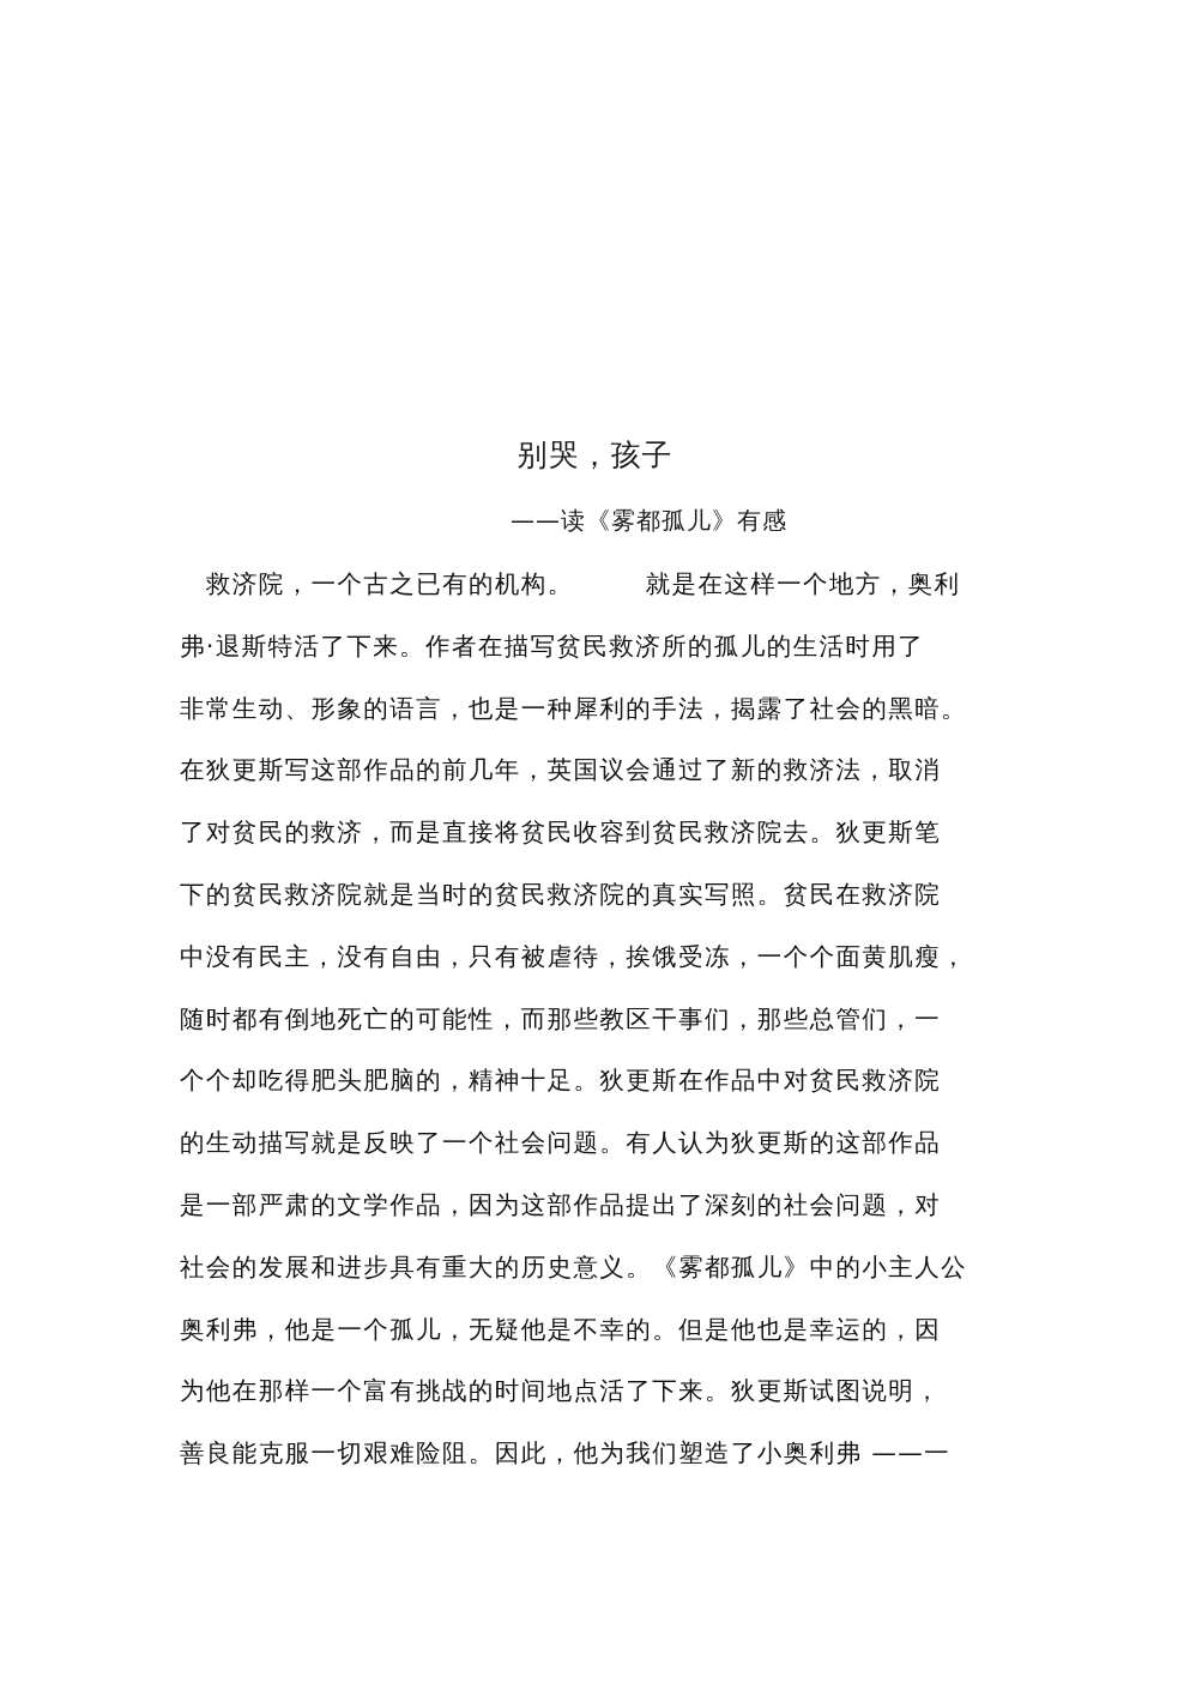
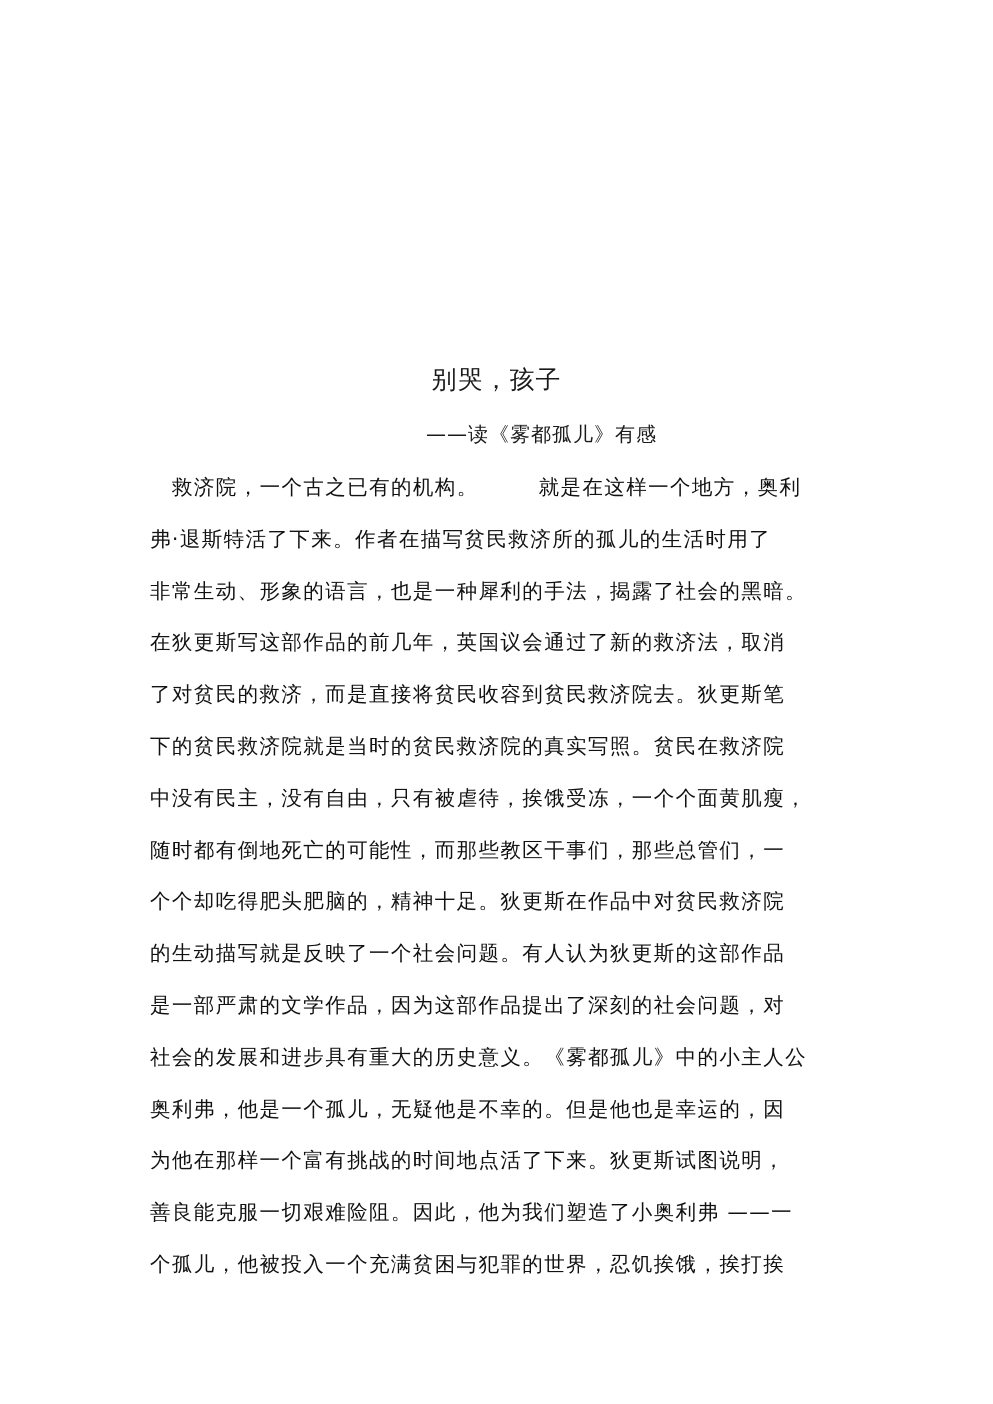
  别哭，孩子
  ——读《雾都孤儿》有感
  救济院，一个古之已有的机构。 就是在这样一个地方，奥利
  弗·退斯特活了下来。作者在描写贫民救济所的孤儿的生活时用了
  非常生动、形象的语言，也是一种犀利的手法，揭露了社会的黑暗。
  在狄更斯写这部作品的前几年，英国议会通过了新的救济法，取消
  了对贫民的救济，而是直接将贫民收容到贫民救济院去。狄更斯笔
  下的贫民救济院就是当时的贫民救济院的真实写照。贫民在救济院
  中没有民主，没有自由，只有被虐待，挨饿受冻，一个个面黄肌瘦，
  随时都有倒地死亡的可能性，而那些教区干事们，那些总管们，一
  个个却吃得肥头肥脑的，精神十足。狄更斯在作品中对贫民救济院
  的生动描写就是反映了一个社会问题。有人认为狄更斯的这部作品
  是一部严肃的文学作品，因为这部作品提出了深刻的社会问题，对
  社会的发展和进步具有重大的历史意义。《雾都孤儿》中的小主人公
  奥利弗，他是一个孤儿，无疑他是不幸的。但是他也是幸运的，因
  为他在那样一个富有挑战的时间地点活了下来。狄更斯试图说明，
  善良能克服一切艰难险阻。因此，他为我们塑造了小奥利弗 ——一
+ 个孤儿，他被投入一个充满贫困与犯罪的世界，忍饥挨饿，挨打挨
